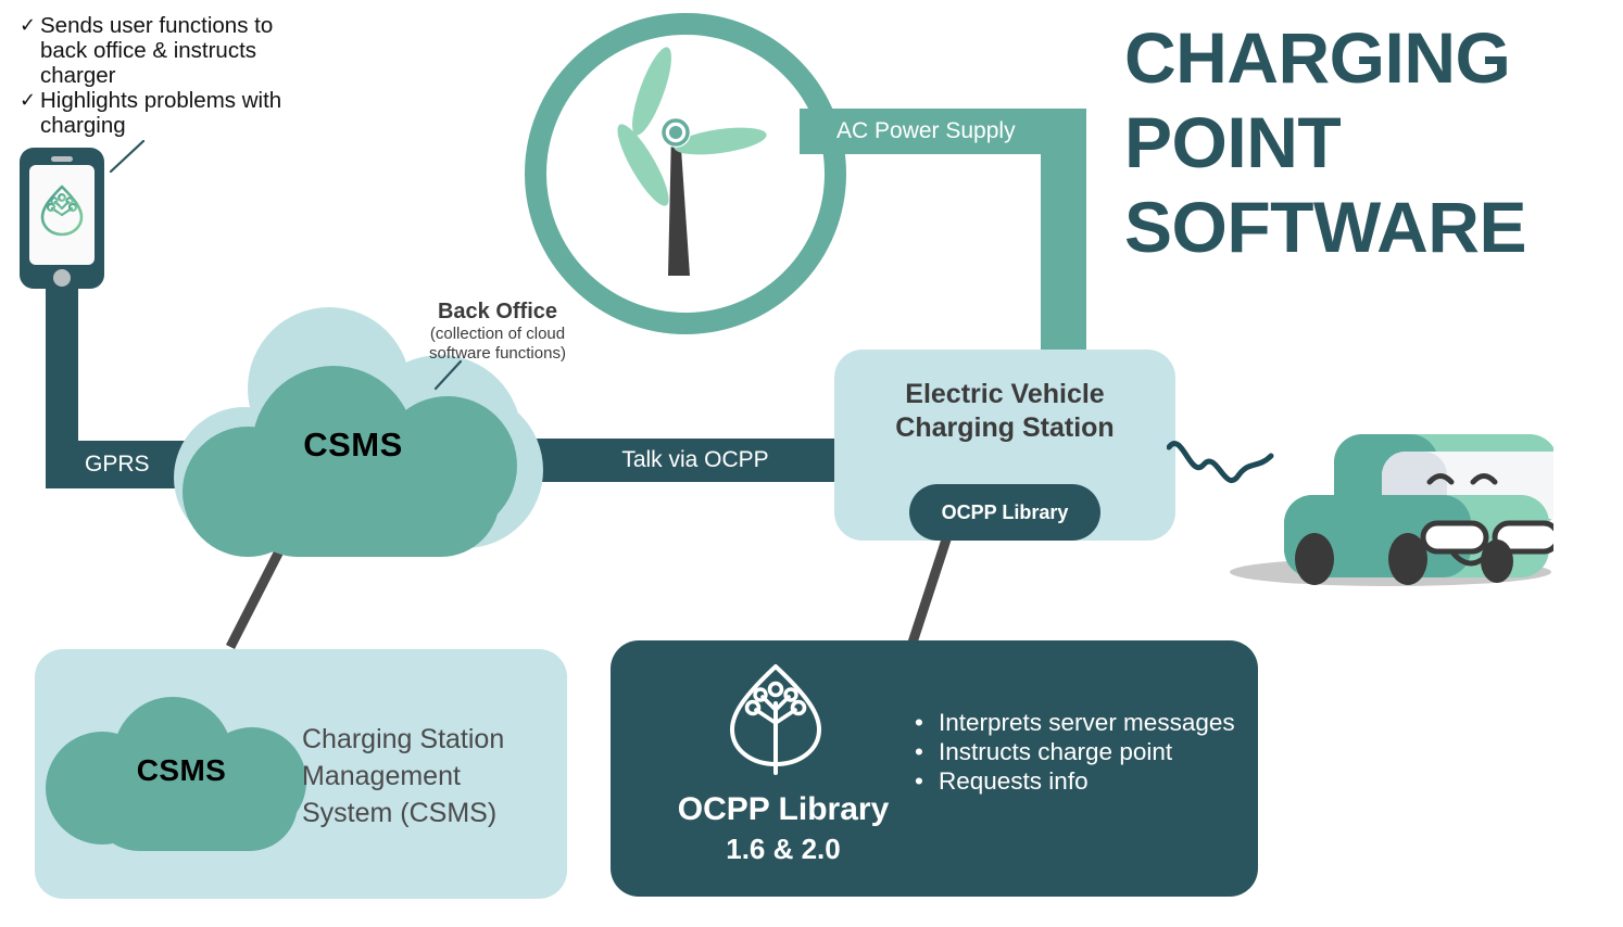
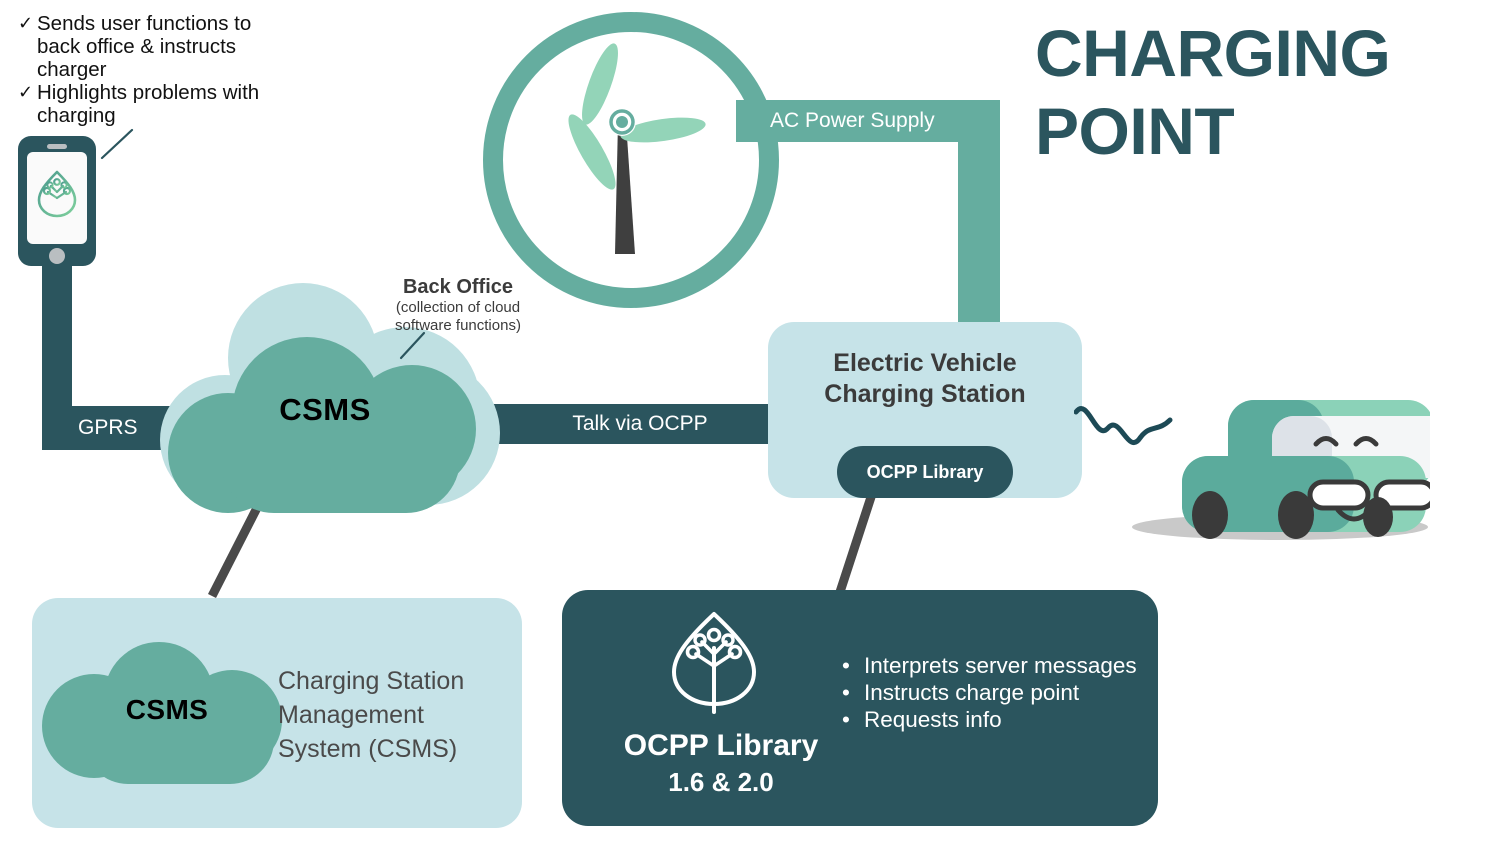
  CHARGING
  POINT
- SOFTWARE
  ✓
  Sends user functions to back office & instructs charger
  ✓
  Highlights problems with charging
  GPRS
  AC Power Supply
  Talk via OCPP
  CSMS
  Back Office
  (collection of cloud
  software functions)
  Electric Vehicle
  Charging Station
  OCPP Library
  CSMS
  Charging Station
  Management
  System (CSMS)
  OCPP Library
  1.6 & 2.0
  •
  Interprets server messages
  •
  Instructs charge point
  •
  Requests info
